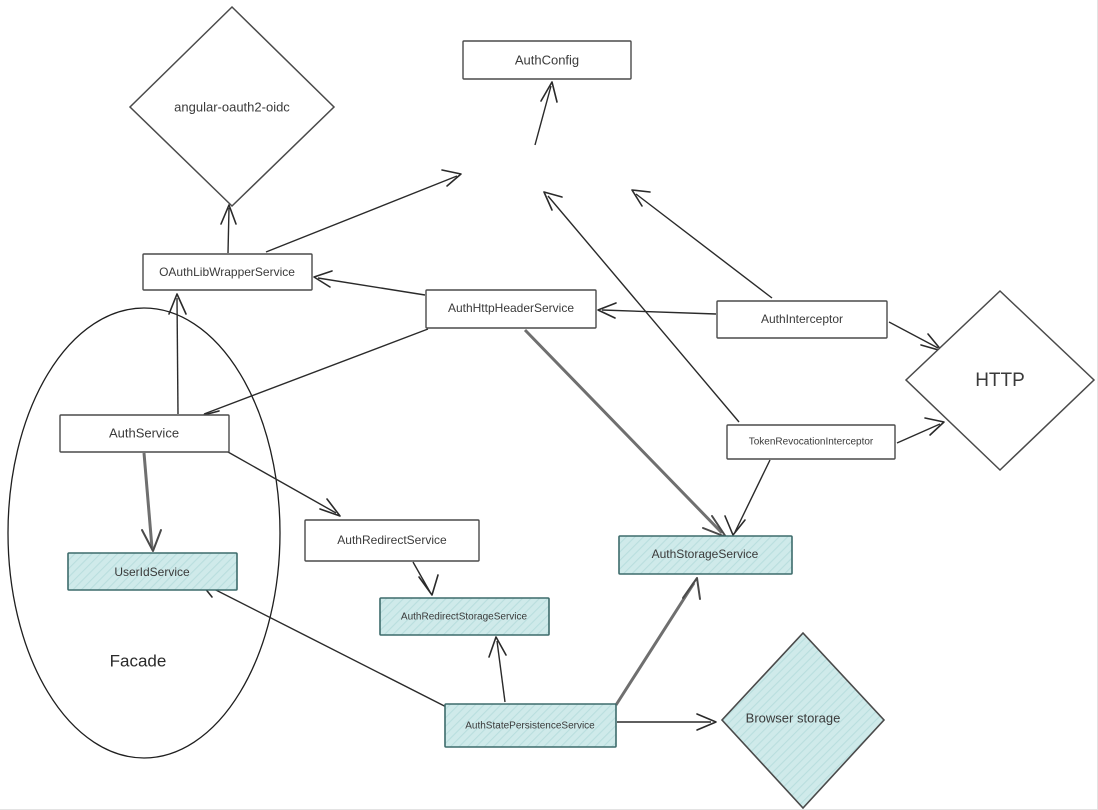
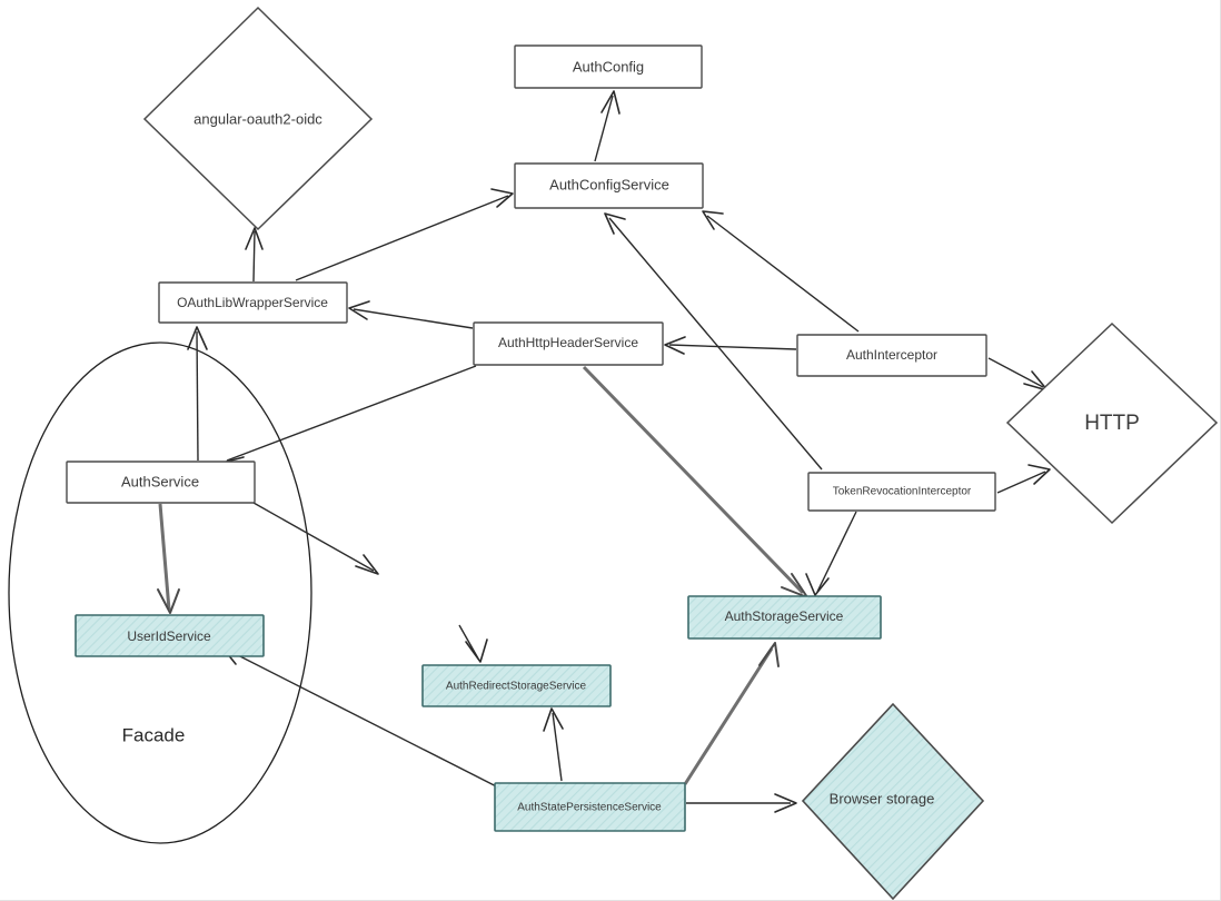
  Facade
  angular-oauth2-oidc
  AuthConfig
+ AuthConfigService
  OAuthLibWrapperService
  AuthHttpHeaderService
  AuthInterceptor
  HTTP
  AuthService
  TokenRevocationInterceptor
- AuthRedirectService
  AuthStorageService
  UserIdService
  AuthRedirectStorageService
  AuthStatePersistenceService
  Browser storage
